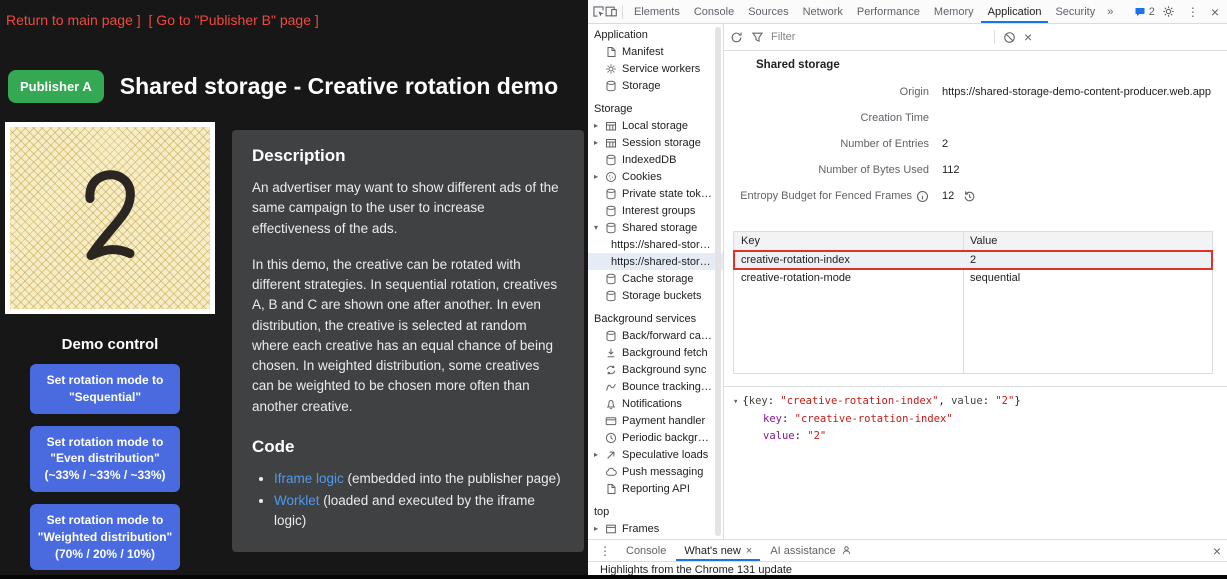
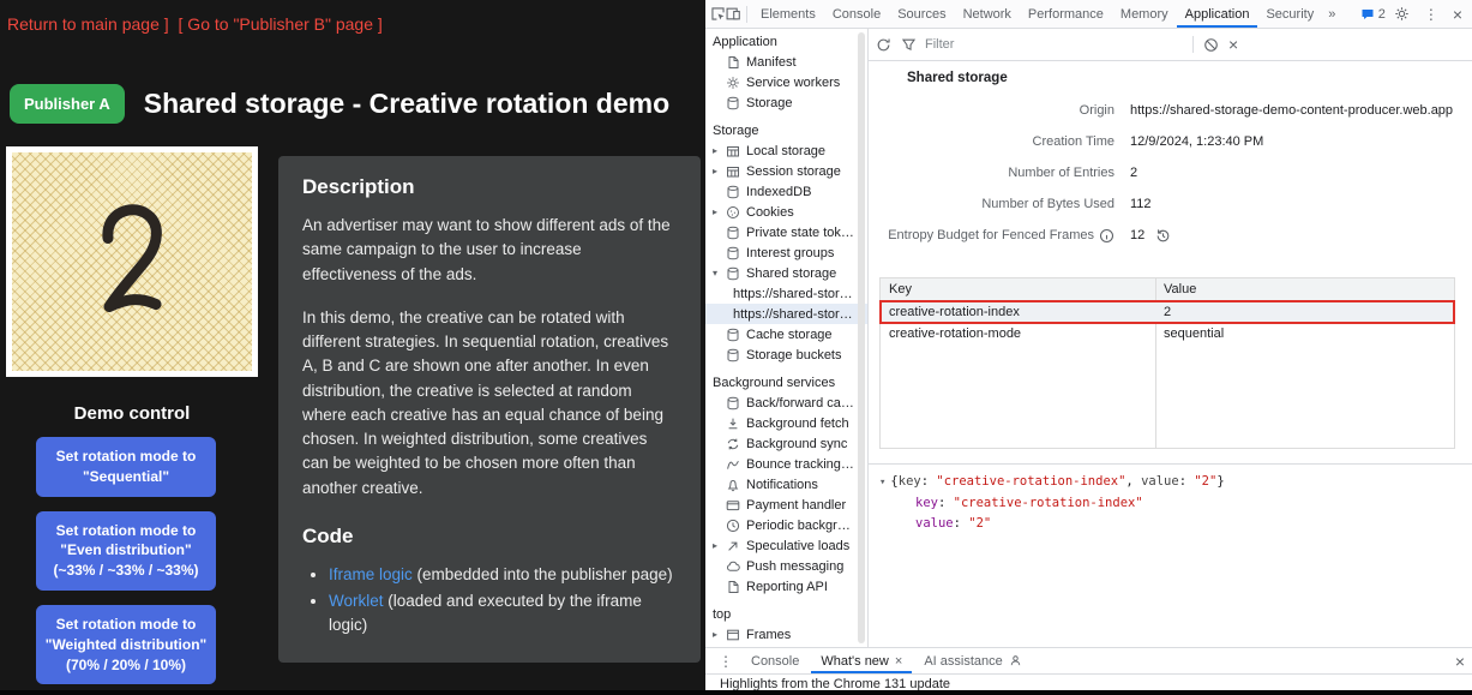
  Return to main page ] [ Go to "Publisher B" page ]
  Publisher A
  Shared storage - Creative rotation demo
  Demo control
  Set rotation mode to
  "Sequential"
  Set rotation mode to
  "Even distribution"
  (~33% / ~33% / ~33%)
  Set rotation mode to
  "Weighted distribution"
  (70% / 20% / 10%)
  Description
  An advertiser may want to show different ads of the same campaign to the user to increase effectiveness of the ads.
  In this demo, the creative can be rotated with different strategies. In sequential rotation, creatives A, B and C are shown one after another. In even distribution, the creative is selected at random where each creative has an equal chance of being chosen. In weighted distribution, some creatives can be weighted to be chosen more often than another creative.
  Code
  Iframe logic (embedded into the publisher page)
  Worklet (loaded and executed by the iframe logic)
  Elements
  Console
  Sources
  Network
  Performance
  Memory
  Application
  Security
  »
  2
  ⋮
  ×
  Application
  Manifest
  Service workers
  Storage
  Storage
  ▸
  Local storage
  ▸
  Session storage
  IndexedDB
  ▸
  Cookies
  Private state token
  Interest groups
  ▾
  Shared storage
  https://shared-storag
  https://shared-storag
  Cache storage
  Storage buckets
  Background services
  Back/forward cach
  Background fetch
  Background sync
  Bounce tracking m
  Notifications
  Payment handler
  Periodic backgroun…
  ▸
  Speculative loads
  Push messaging
  Reporting API
  top
  ▸
  Frames
  Filter
  ×
  Shared storage
  Origin
  https://shared-storage-demo-content-producer.web.app
  Creation Time
+ 12/9/2024, 1:23:40 PM
  Number of Entries
  2
  Number of Bytes Used
  112
  Entropy Budget for Fenced Frames
  12
  Key
  Value
  creative-rotation-index
  2
  creative-rotation-mode
  sequential
  ▾ {key: "creative-rotation-index", value: "2"}
  key: "creative-rotation-index"
  value: "2"
  ⋮
  Console
  What's new
  ×
  AI assistance
  ×
  Highlights from the Chrome 131 update
